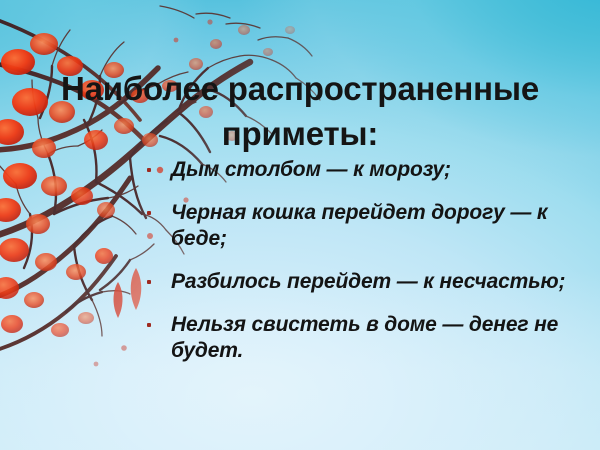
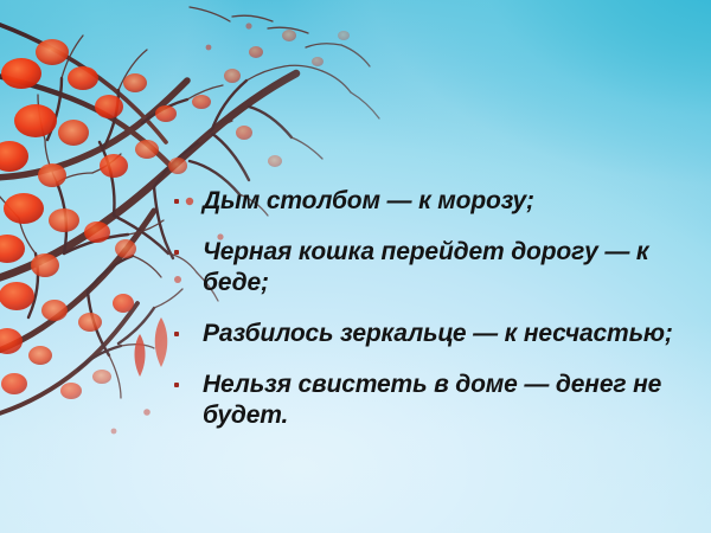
- Наиболее распространенные приметы:
  Дым столбом — к морозу;
  Черная кошка перейдет дорогу — к беде;
- Разбилось перейдет — к несчастью;
+ Разбилось зеркальце — к несчастью;
  Нельзя свистеть в доме — денег не будет.
